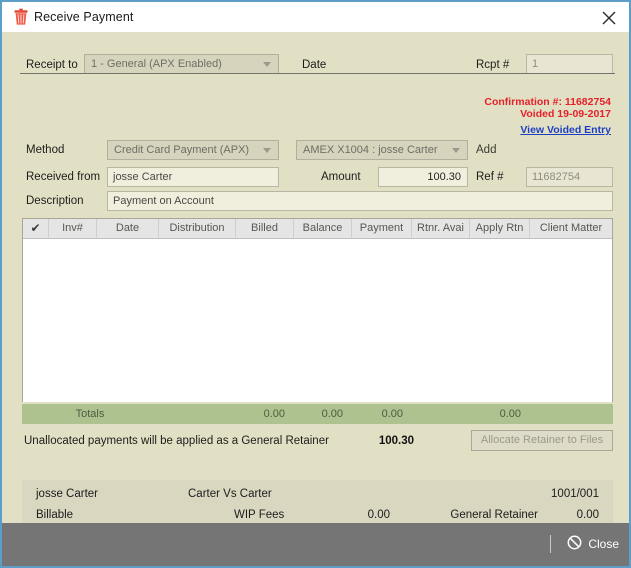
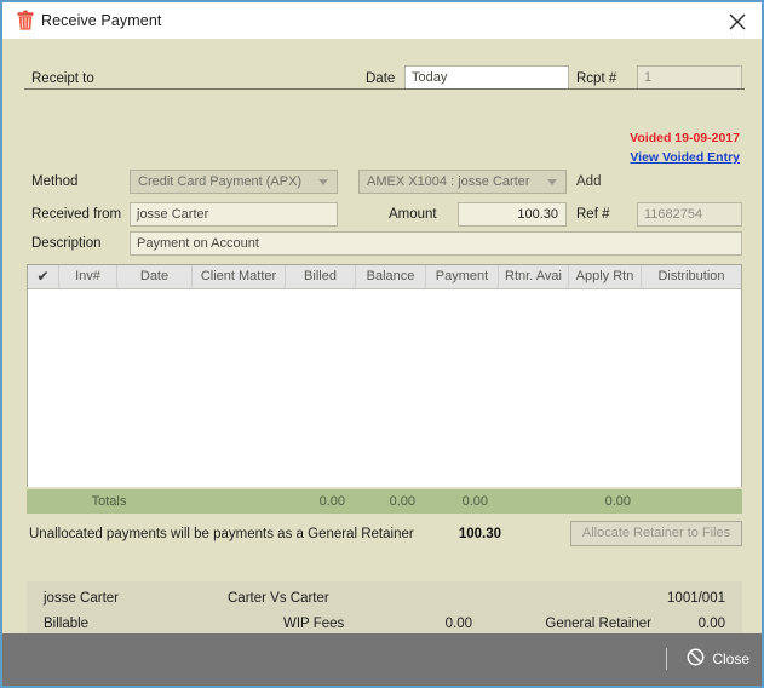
  Receive Payment
  Receipt to
- 1 - General (APX Enabled)
  Date
+ Today
  Rcpt #
  1
- Confirmation #: 11682754
  Voided 19-09-2017
  View Voided Entry
  Method
  Credit Card Payment (APX)
  AMEX X1004 : josse Carter
  Add
  Received from
  josse Carter
  Amount
  100.30
  Ref #
  11682754
  Description
  Payment on Account
  ✔
  Inv#
  Date
- Distribution
+ Client Matter
  Billed
  Balance
  Payment
  Rtnr. Avai
  Apply Rtn
- Client Matter
+ Distribution
  Totals
  0.00
  0.00
  0.00
  0.00
- Unallocated payments will be applied as a General Retainer
+ Unallocated payments will be payments as a General Retainer
  100.30
  Allocate Retainer to Files
  josse Carter
  Carter Vs Carter
  1001/001
  Billable
  WIP Fees
  0.00
  General Retainer
  0.00
  Close
